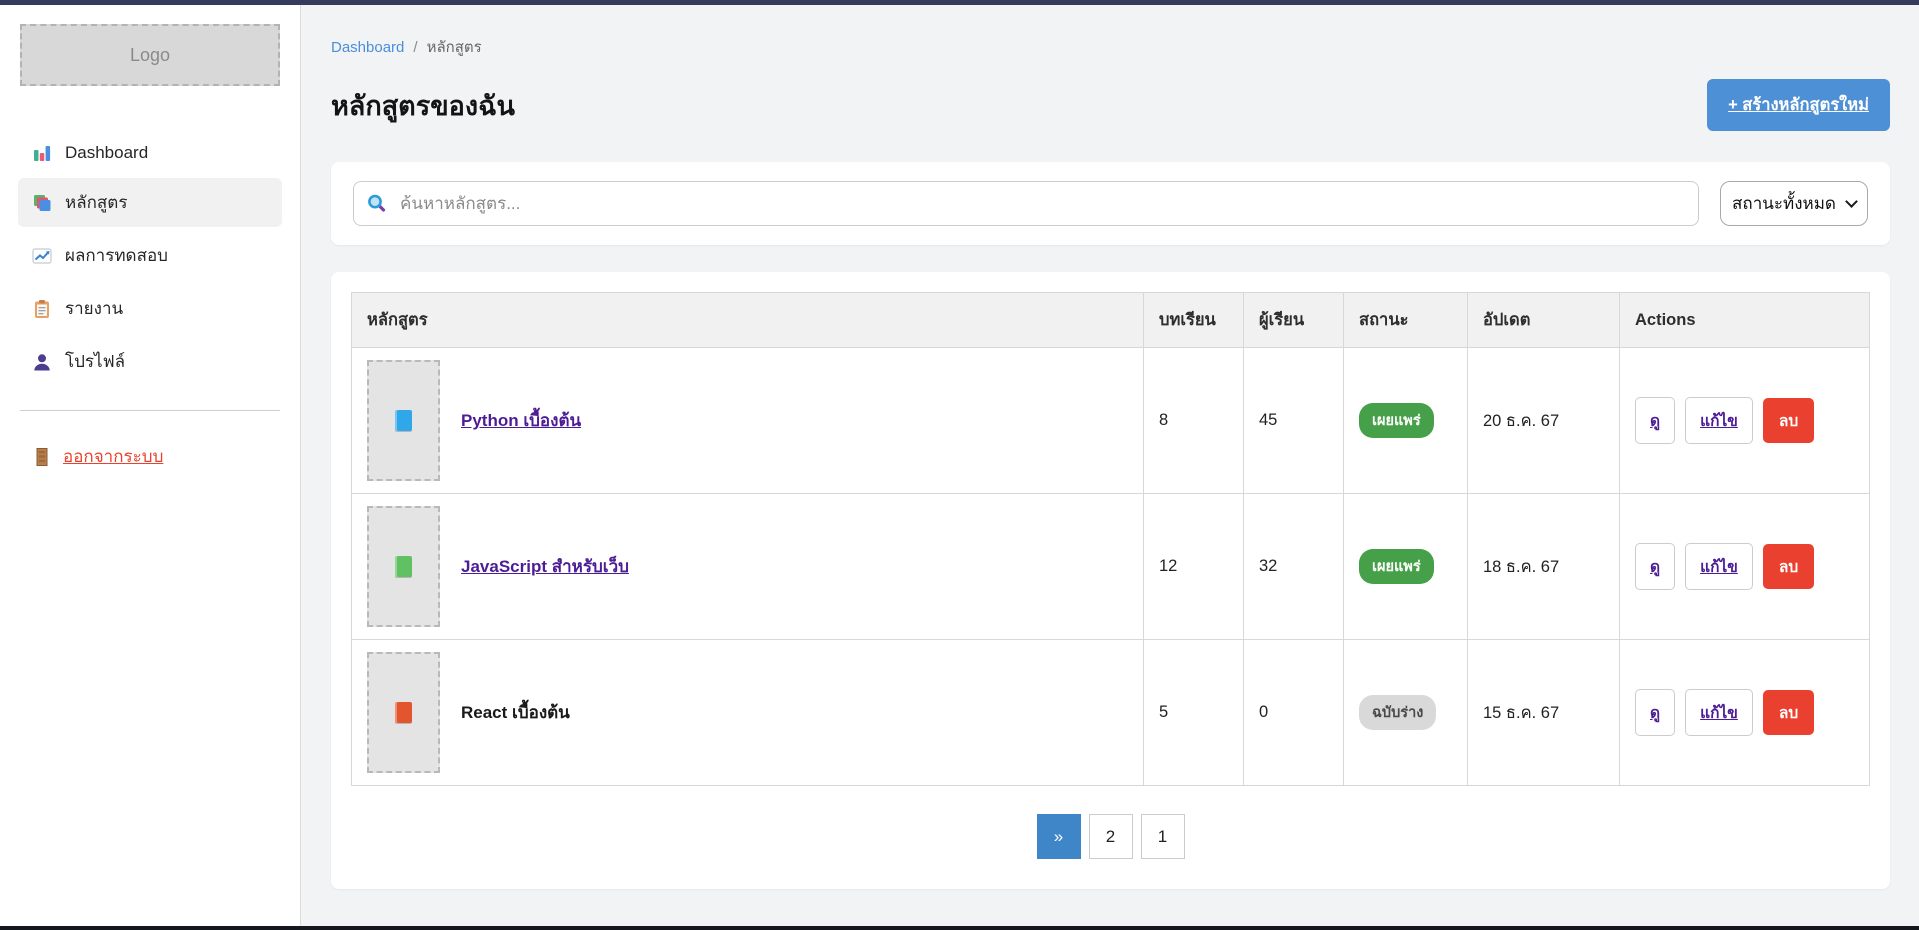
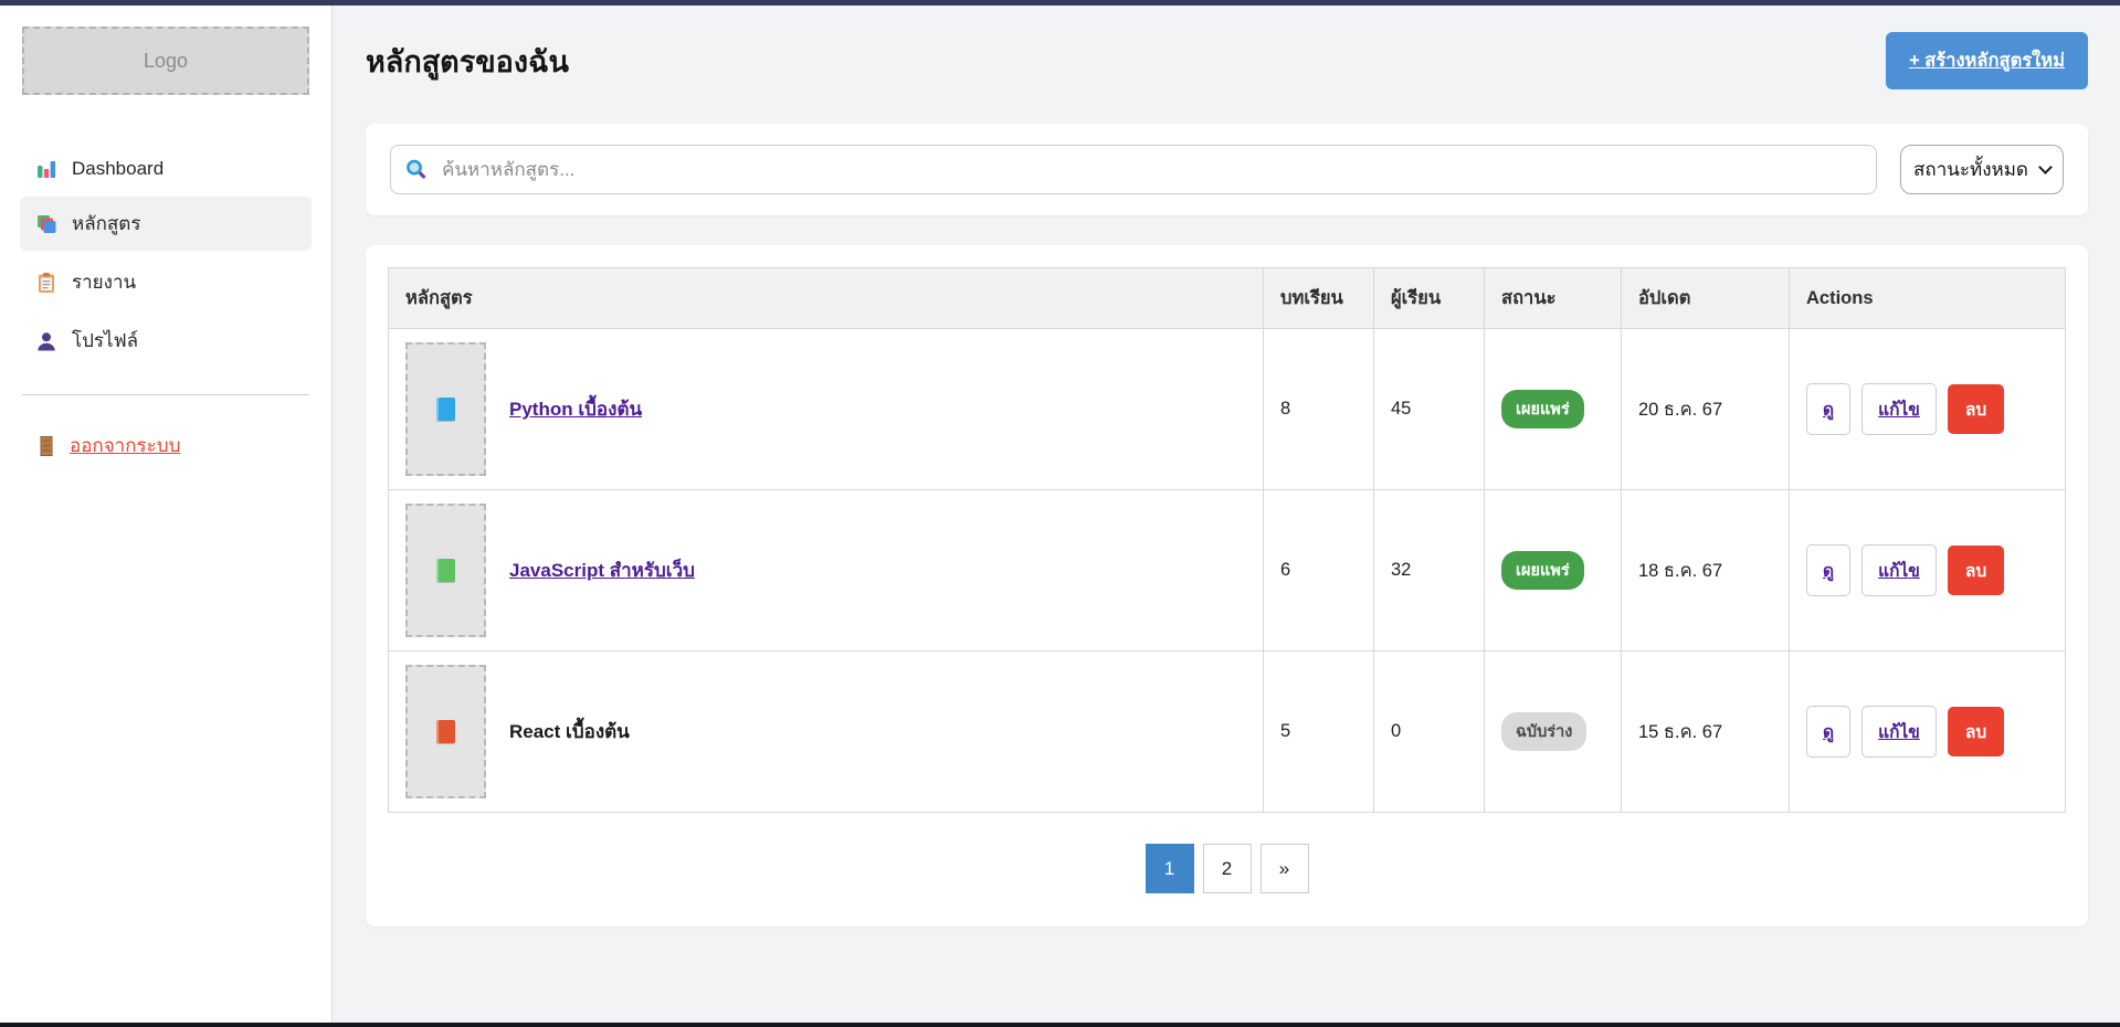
  Logo
  Dashboard
  หลักสูตร
- ผลการทดสอบ
  รายงาน
  โปรไฟล์
  ออกจากระบบ
- Dashboard / หลักสูตร
  หลักสูตรของฉัน
  + สร้างหลักสูตรใหม่
  ค้นหาหลักสูตร...
  สถานะทั้งหมด
  หลักสูตร	บทเรียน	ผู้เรียน	สถานะ	อัปเดต	Actions
  Python เบื้องต้น	8	45	เผยแพร่	20 ธ.ค. 67	ดู แก้ไข ลบ
- JavaScript สำหรับเว็บ	12	32	เผยแพร่	18 ธ.ค. 67	ดู แก้ไข ลบ
+ JavaScript สำหรับเว็บ	6	32	เผยแพร่	18 ธ.ค. 67	ดู แก้ไข ลบ
  React เบื้องต้น	5	0	ฉบับร่าง	15 ธ.ค. 67	ดู แก้ไข ลบ
- »
+ 1
  2
- 1
+ »
